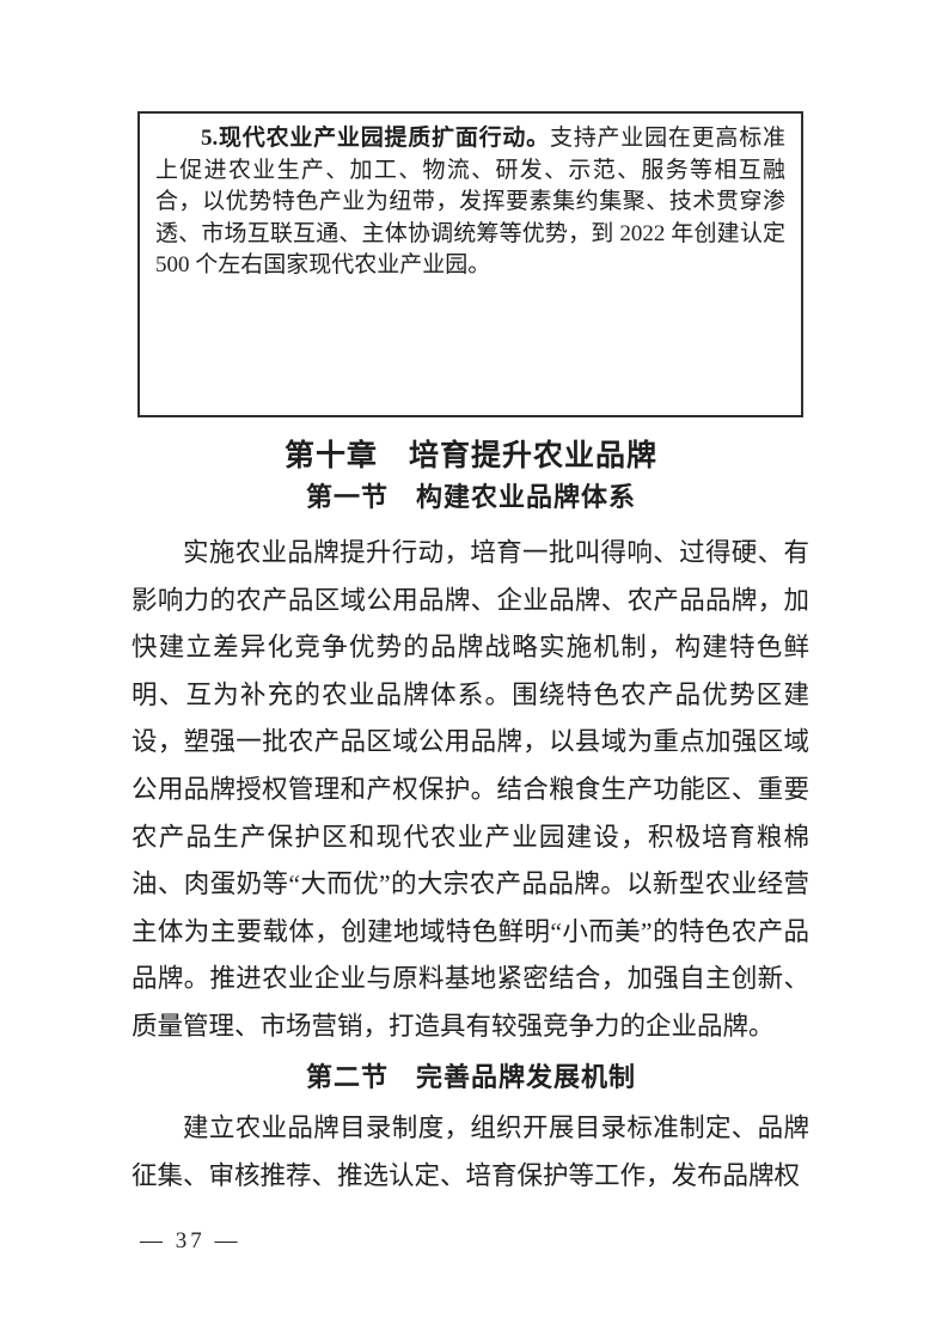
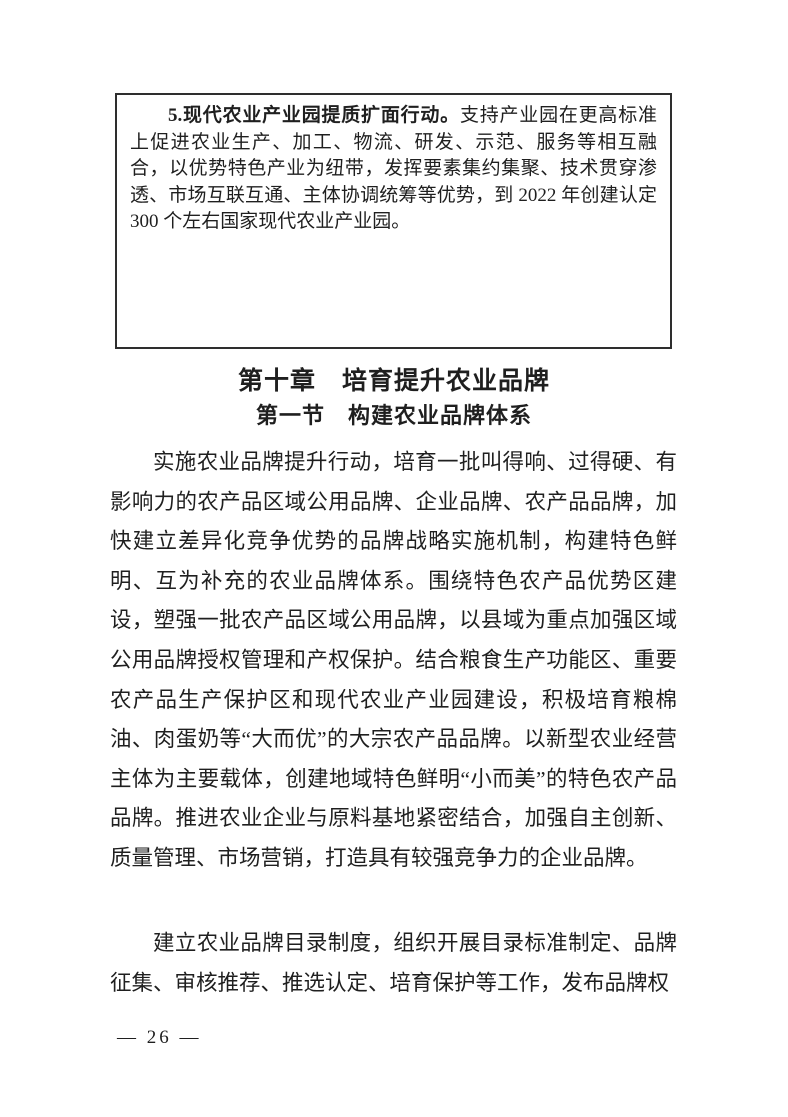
- 5.现代农业产业园提质扩面行动。支持产业园在更高标准上促进农业生产、加工、物流、研发、示范、服务等相互融合，以优势特色产业为纽带，发挥要素集约集聚、技术贯穿渗透、市场互联互通、主体协调统筹等优势，到 2022 年创建认定 500 个左右国家现代农业产业园。
+ 5.现代农业产业园提质扩面行动。支持产业园在更高标准上促进农业生产、加工、物流、研发、示范、服务等相互融合，以优势特色产业为纽带，发挥要素集约集聚、技术贯穿渗透、市场互联互通、主体协调统筹等优势，到 2022 年创建认定 300 个左右国家现代农业产业园。
  第十章 培育提升农业品牌
  第一节 构建农业品牌体系
  实施农业品牌提升行动，培育一批叫得响、过得硬、有影响力的农产品区域公用品牌、企业品牌、农产品品牌，加快建立差异化竞争优势的品牌战略实施机制，构建特色鲜明、互为补充的农业品牌体系。围绕特色农产品优势区建设，塑强一批农产品区域公用品牌，以县域为重点加强区域公用品牌授权管理和产权保护。结合粮食生产功能区、重要农产品生产保护区和现代农业产业园建设，积极培育粮棉油、肉蛋奶等“大而优”的大宗农产品品牌。以新型农业经营主体为主要载体，创建地域特色鲜明“小而美”的特色农产品品牌。推进农业企业与原料基地紧密结合，加强自主创新、质量管理、市场营销，打造具有较强竞争力的企业品牌。
- 第二节 完善品牌发展机制
  建立农业品牌目录制度，组织开展目录标准制定、品牌征集、审核推荐、推选认定、培育保护等工作，发布品牌权
- — 37 —
+ — 26 —
